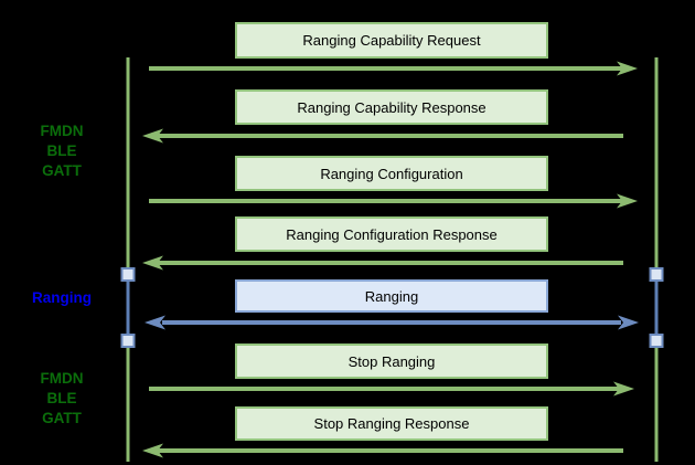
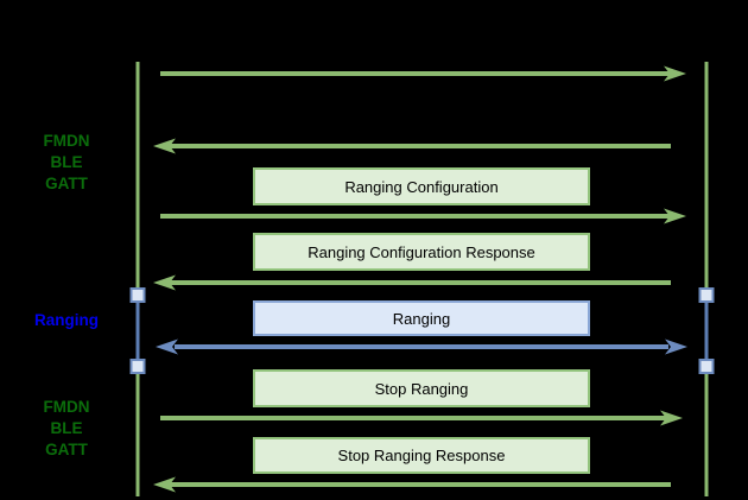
  FMDN
  BLE
  GATT
  Ranging
  FMDN
  BLE
  GATT
- Ranging Capability Request
- Ranging Capability Response
  Ranging Configuration
  Ranging Configuration Response
  Ranging
  Stop Ranging
  Stop Ranging Response
